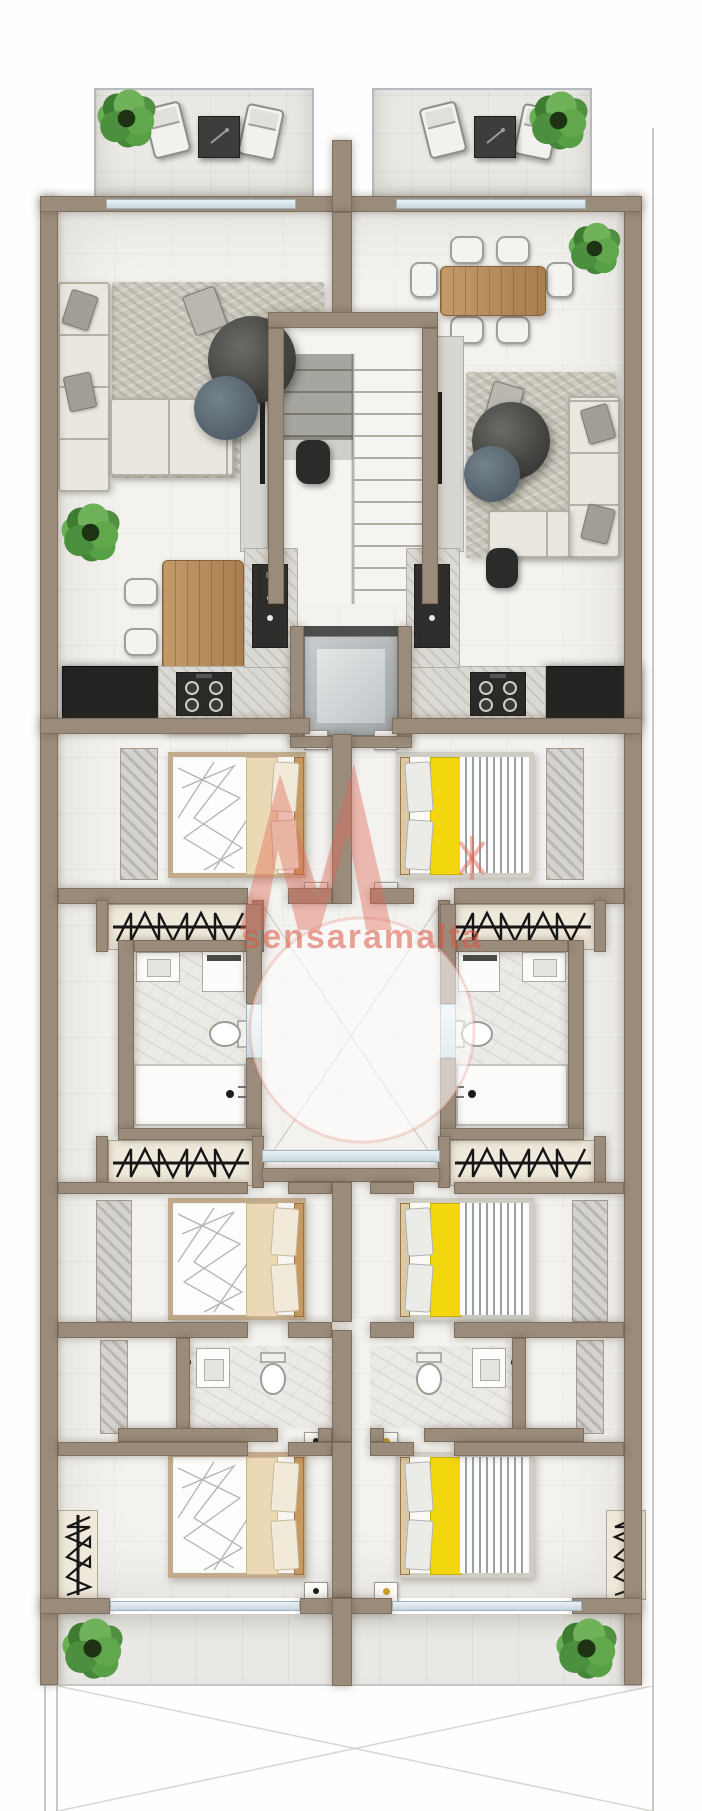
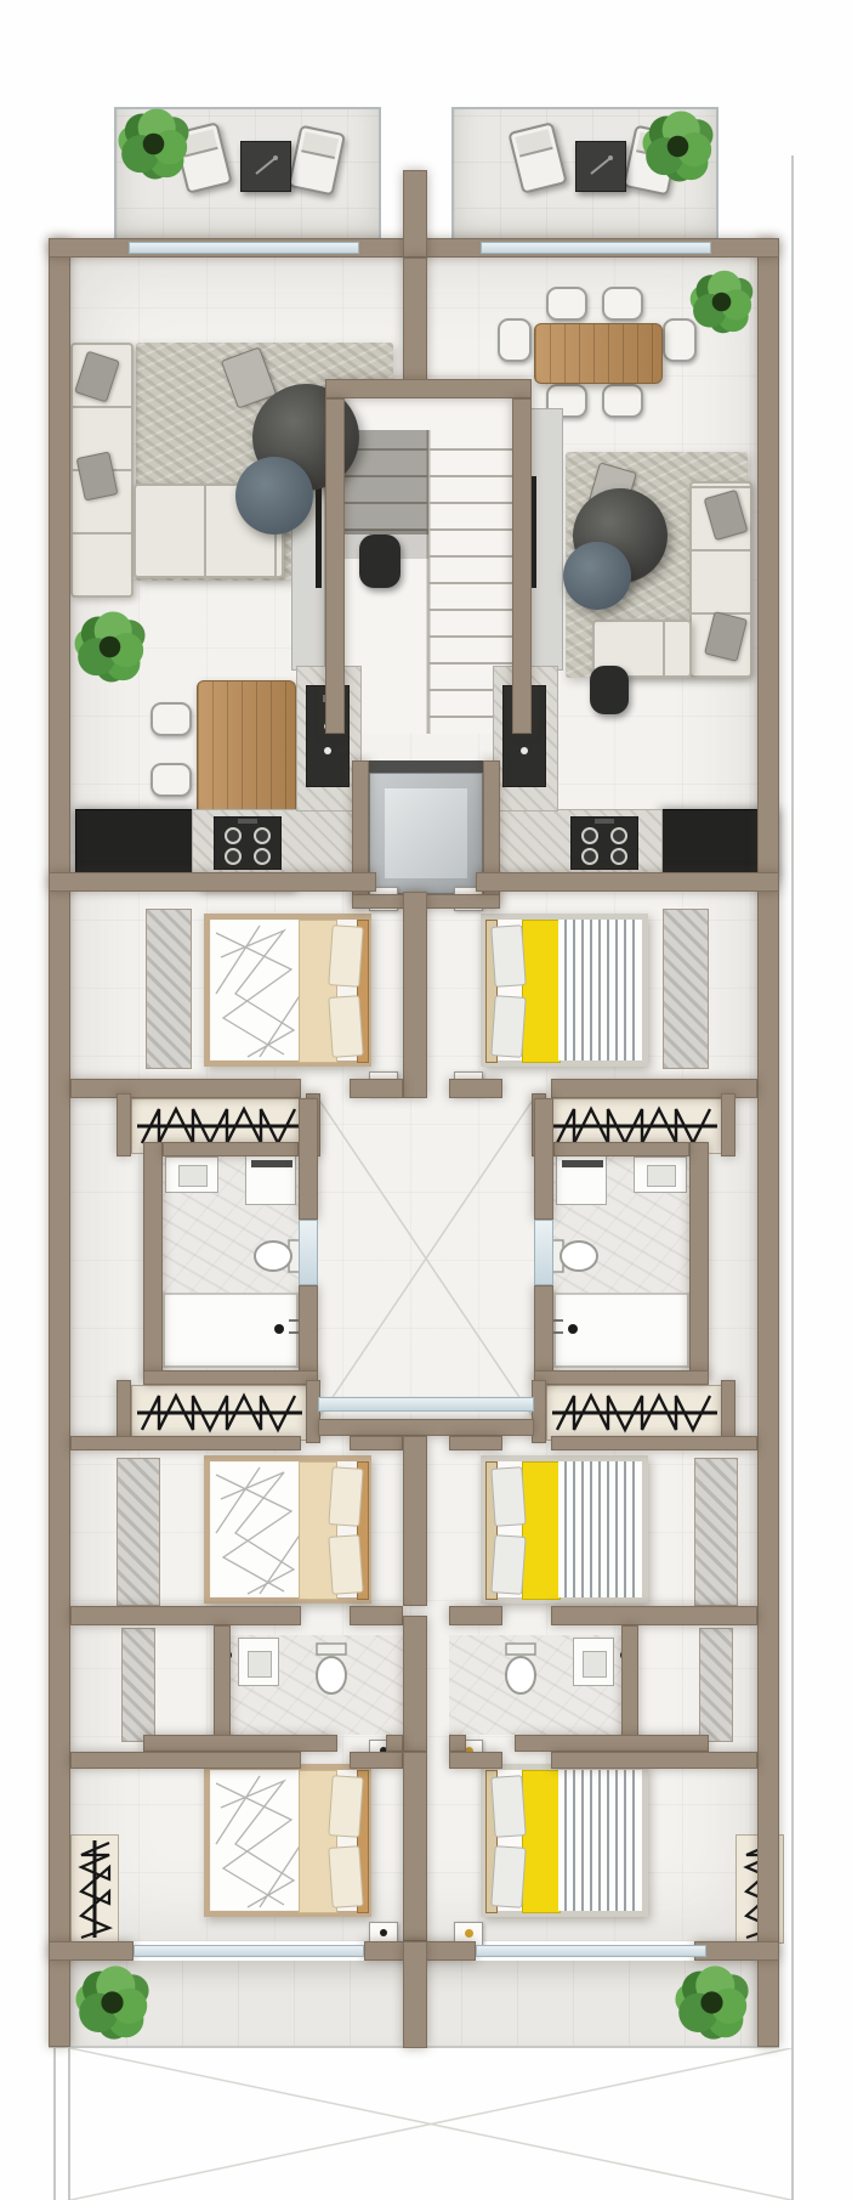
- sensaramalta
